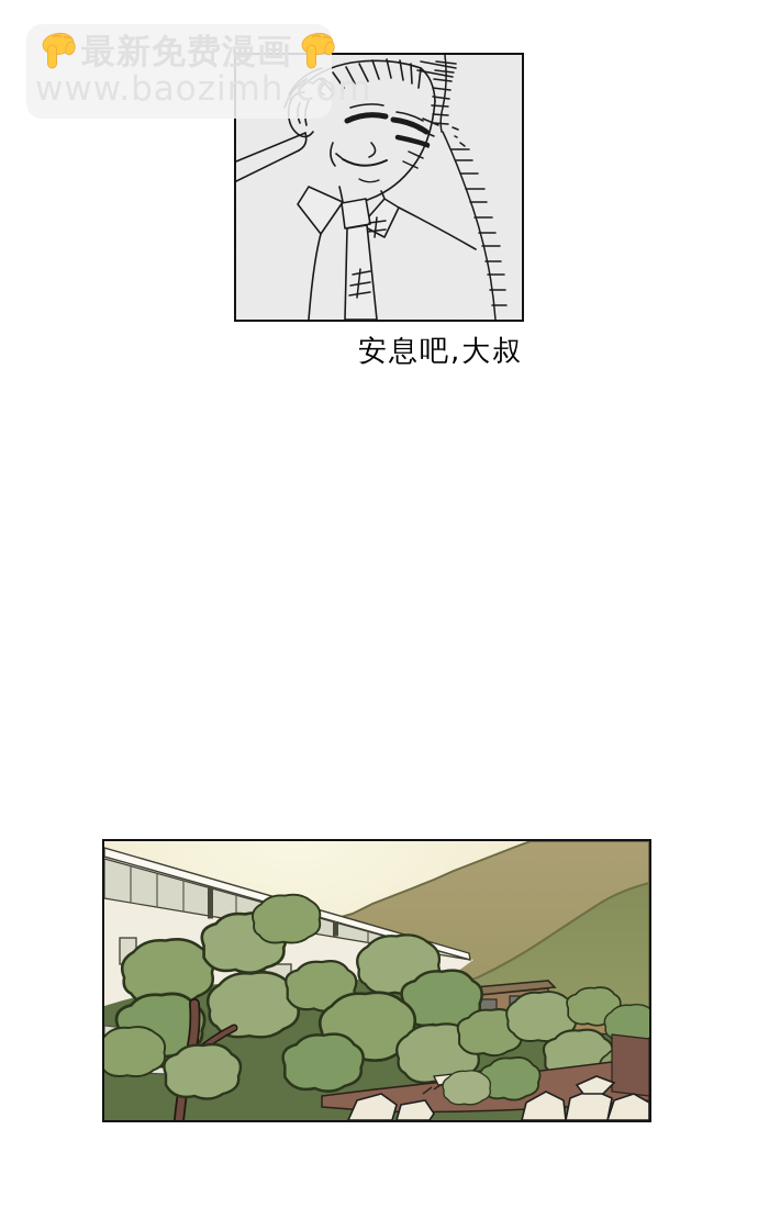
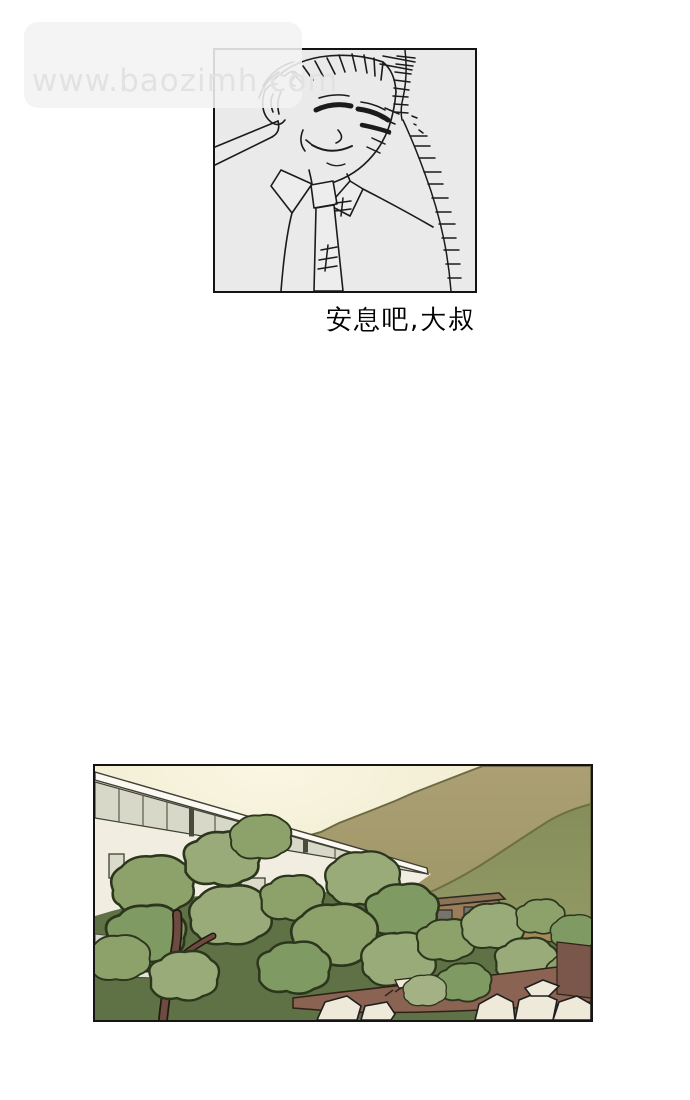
- 最新免费漫画
  www.baozimh.com
  安息吧,大叔
